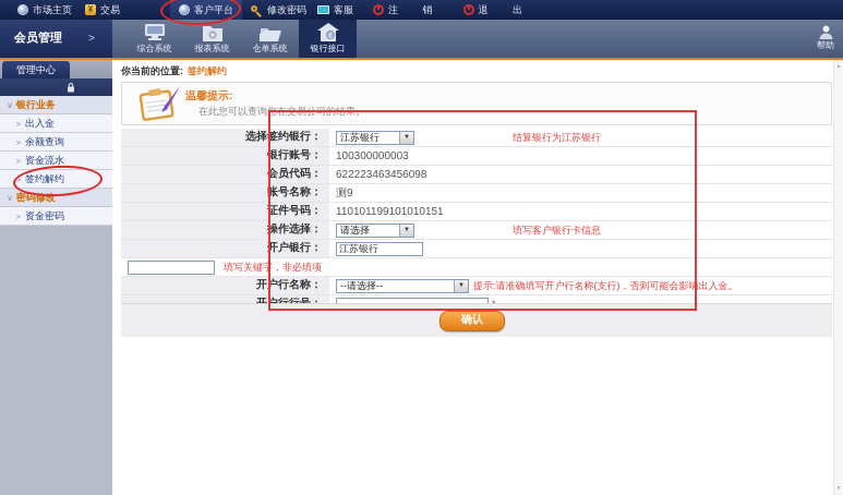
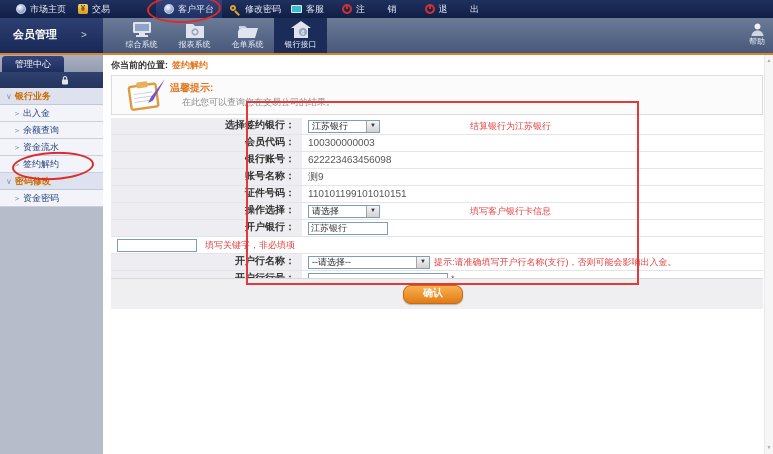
  市场主页
  ¥
  交易
  客户平台
  修改密码
  客服
  注 销
  退 出
  会员管理
  >
  综合系统
  报表系统
  仓单系统
  银行接口
  帮助
  管理中心
  ∨ 银行业务
  ＞ 出入金
  ＞ 余额查询
  ＞ 资金流水
  ＞ 签约解约
  ∨ 密码修改
  ＞ 资金密码
  你当前的位置: 签约解约
  温馨提示:
  在此您可以查询您在交易公司的结果。
  选择签约银行：
  江苏银行
  结算银行为江苏银行
- 银行账号：
+ 会员代码：
  100300000003
- 会员代码：
+ 银行账号：
  622223463456098
  账号名称：
  测9
  证件号码：
  110101199101010151
  操作选择：
  请选择
  填写客户银行卡信息
  开户银行：
  江苏银行
  填写关键字，非必填项
  开户行名称：
  --请选择--
  提示:请准确填写开户行名称(支行)，否则可能会影响出入金。
  确认
